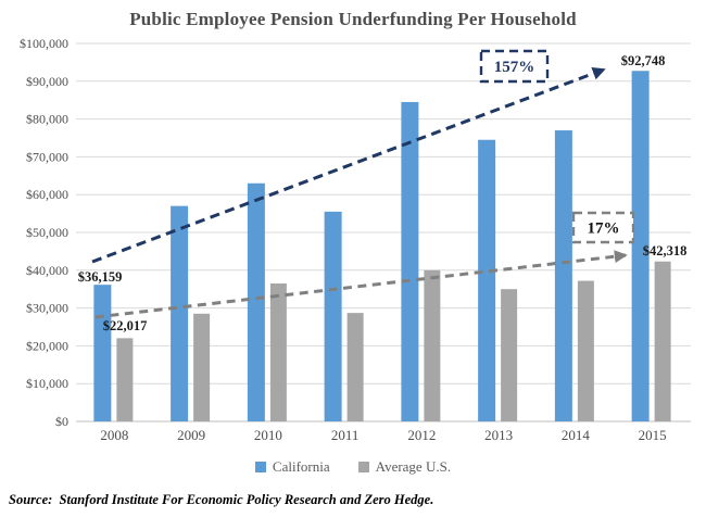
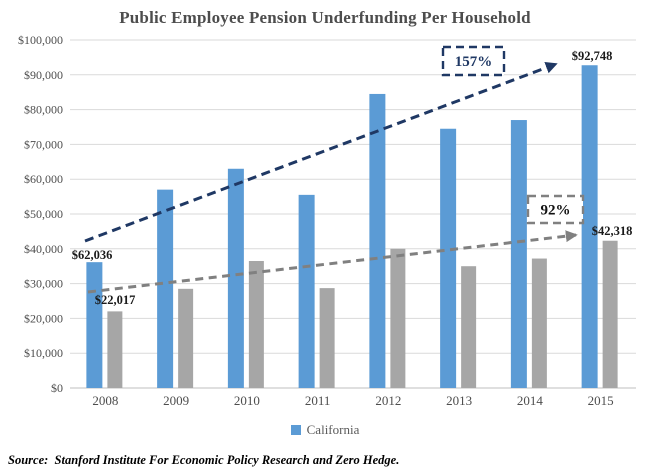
  Public Employee Pension Underfunding Per Household
  $0
  $10,000
  $20,000
  $30,000
  $40,000
  $50,000
  $60,000
  $70,000
  $80,000
  $90,000
  $100,000
  2008
  2009
  2010
  2011
  2012
  2013
  2014
  2015
  157%
- 17%
+ 92%
- $36,159
+ $62,036
  $22,017
  $92,748
  $42,318
  California
- Average U.S.
  Source: Stanford Institute For Economic Policy Research and Zero Hedge.
